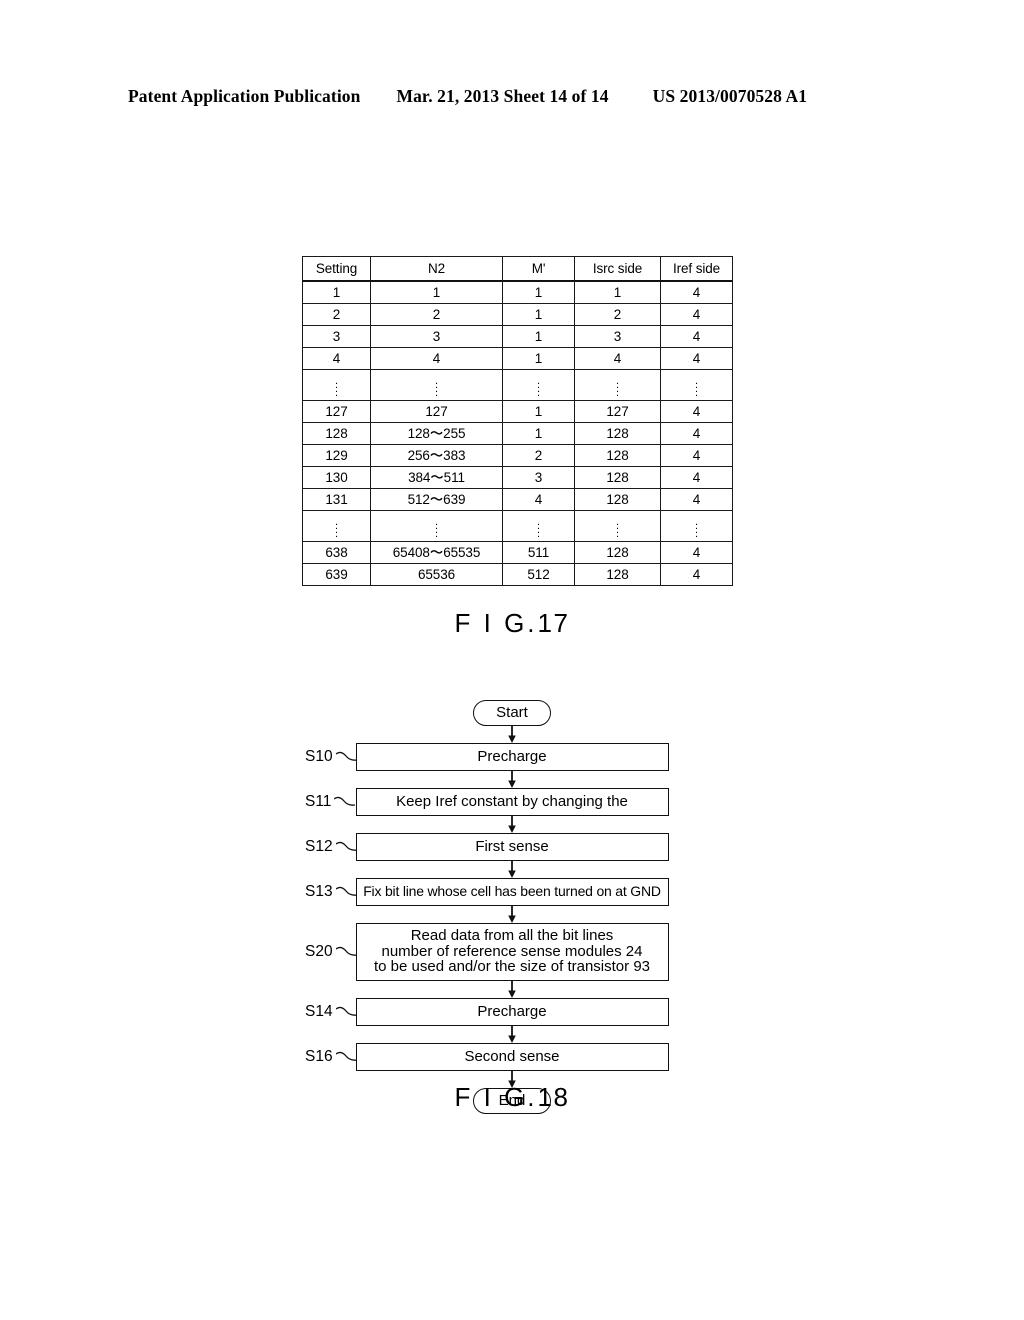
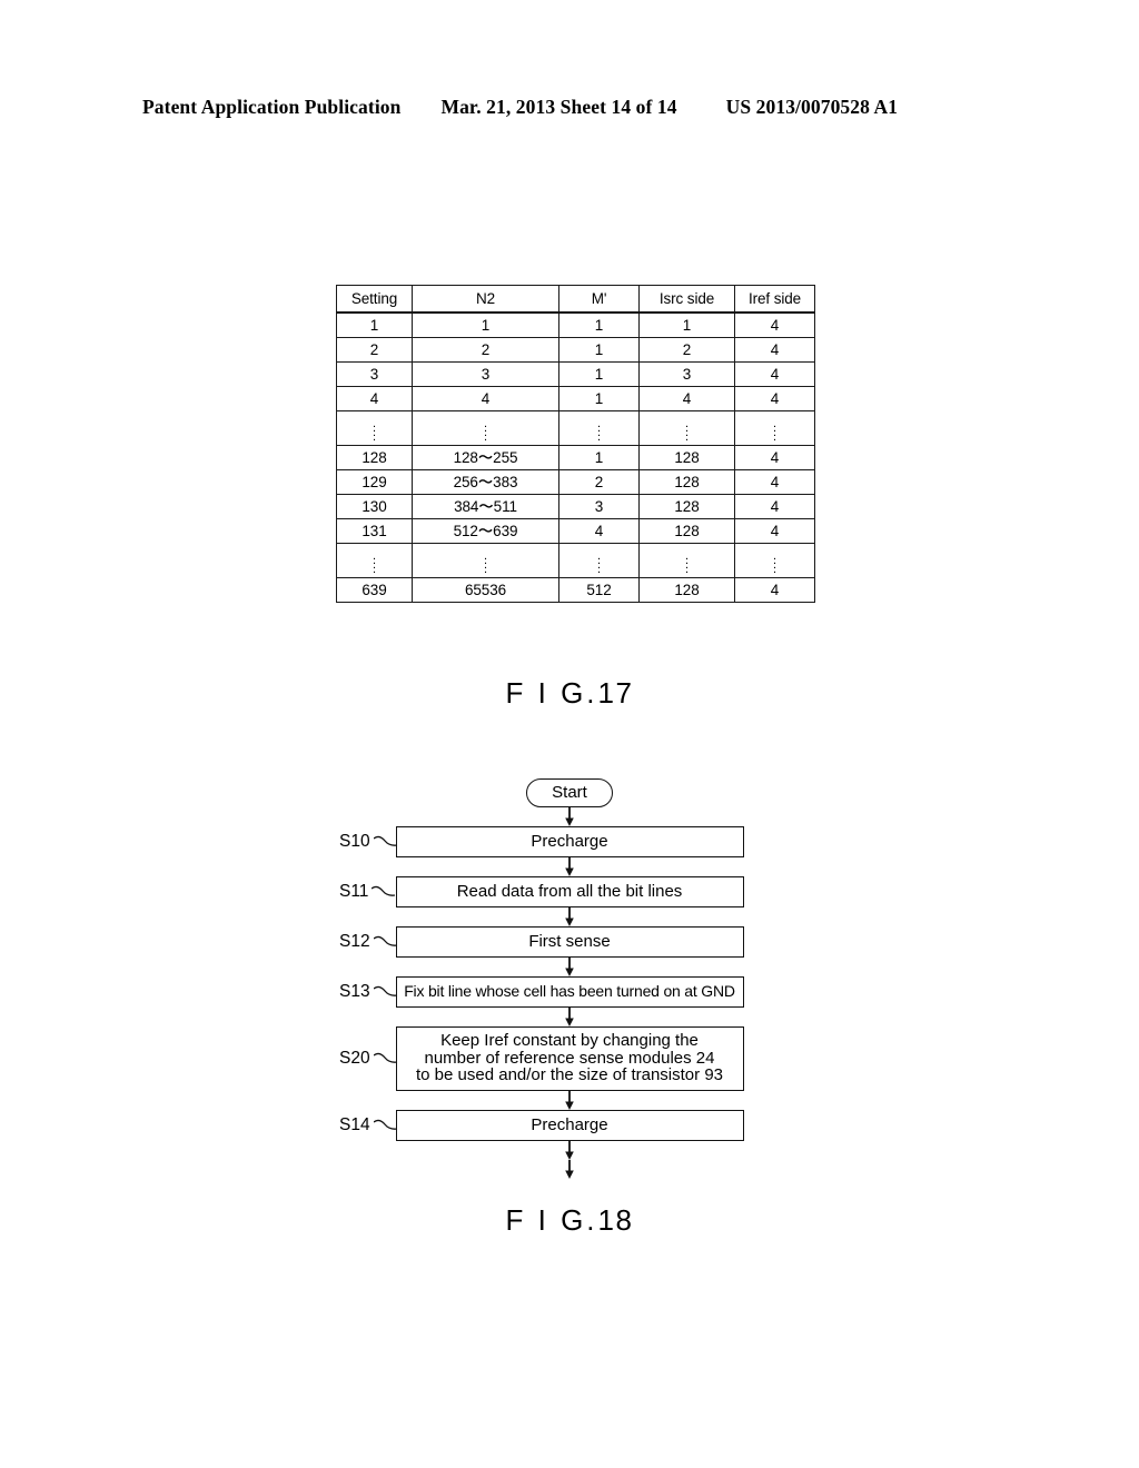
  Patent Application Publication
  Mar. 21, 2013 Sheet 14 of 14
  US 2013/0070528 A1
  Setting	N2	M'	Isrc side	Iref side
  1	1	1	1	4
  2	2	1	2	4
  3	3	1	3	4
  4	4	1	4	4
  ....	....	....	....	....
- 127	127	1	127	4
  128	128〜255	1	128	4
  129	256〜383	2	128	4
  130	384〜511	3	128	4
  131	512〜639	4	128	4
  ....	....	....	....	....
- 638	65408〜65535	511	128	4
  639	65536	512	128	4
  F I G.17
  Start
  Precharge
  S10
- Keep Iref constant by changing the
+ Read data from all the bit lines
  S11
  First sense
  S12
  Fix bit line whose cell has been turned on at GND
  S13
- Read data from all the bit lines
+ Keep Iref constant by changing the
  number of reference sense modules 24
  to be used and/or the size of transistor 93
  S20
  Precharge
  S14
- Second sense
- S16
- End
  F I G.18
